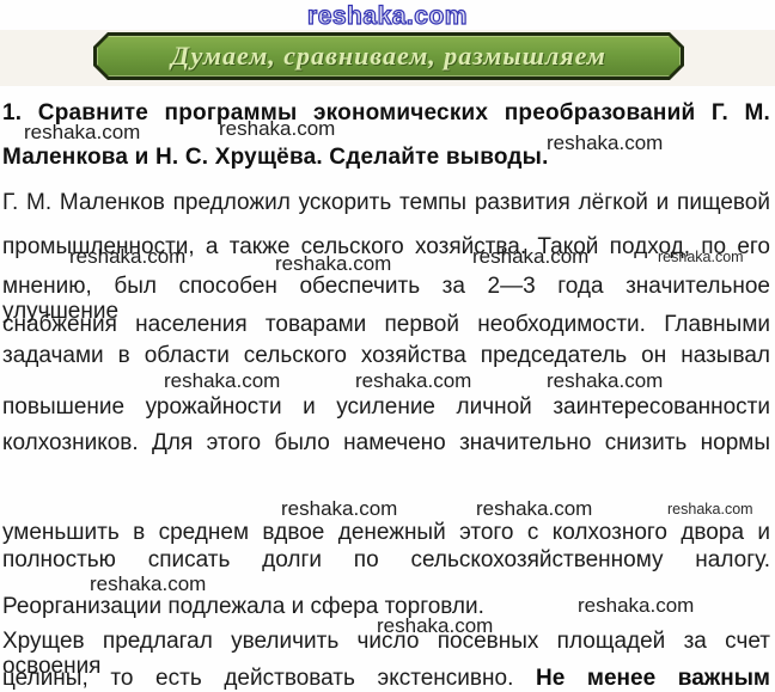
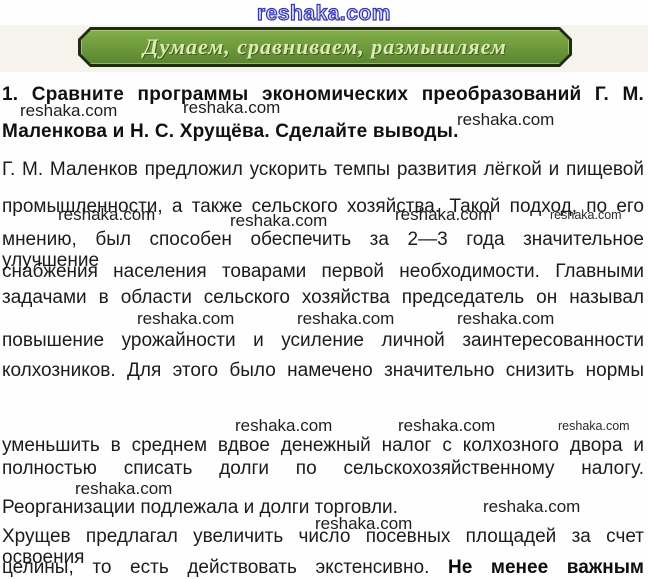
  reshaka.com
  Думаем, сравниваем, размышляем
  1. Сравните программы экономических преобразований Г. М.
  Маленкова и Н. С. Хрущёва. Сделайте выводы.
  Г. М. Маленков предложил ускорить темпы развития лёгкой и пищевой
  промышленности, а также сельского хозяйства. Такой подход, по его
  мнению, был способен обеспечить за 2—3 года значительное улучшение
  снабжения населения товарами первой необходимости. Главными
  задачами в области сельского хозяйства председатель он называл
  повышение урожайности и усиление личной заинтересованности
  колхозников. Для этого было намечено значительно снизить нормы
- уменьшить в среднем вдвое денежный этого с колхозного двора и
+ уменьшить в среднем вдвое денежный налог с колхозного двора и
  полностью списать долги по сельскохозяйственному налогу.
- Реорганизации подлежала и сфера торговли.
+ Реорганизации подлежала и долги торговли.
  Хрущев предлагал увеличить число посевных площадей за счет освоения
  целины, то есть действовать экстенсивно. Не менее важным
  reshaka.com
  reshaka.com
  reshaka.com
  reshaka.com
  reshaka.com
  reshaka.com
  reshaka.com
  reshaka.com
  reshaka.com
  reshaka.com
  reshaka.com
  reshaka.com
  reshaka.com
  reshaka.com
  reshaka.com
  reshaka.com
